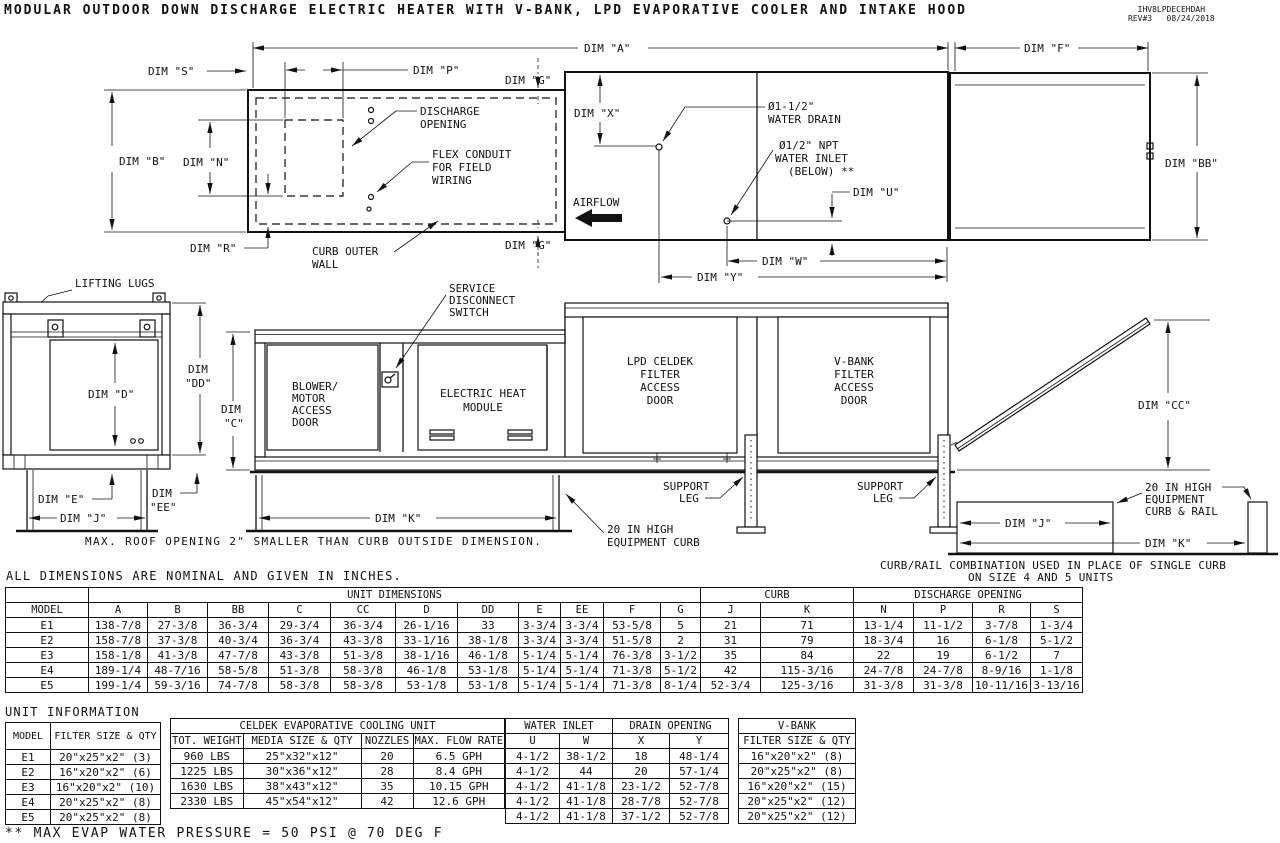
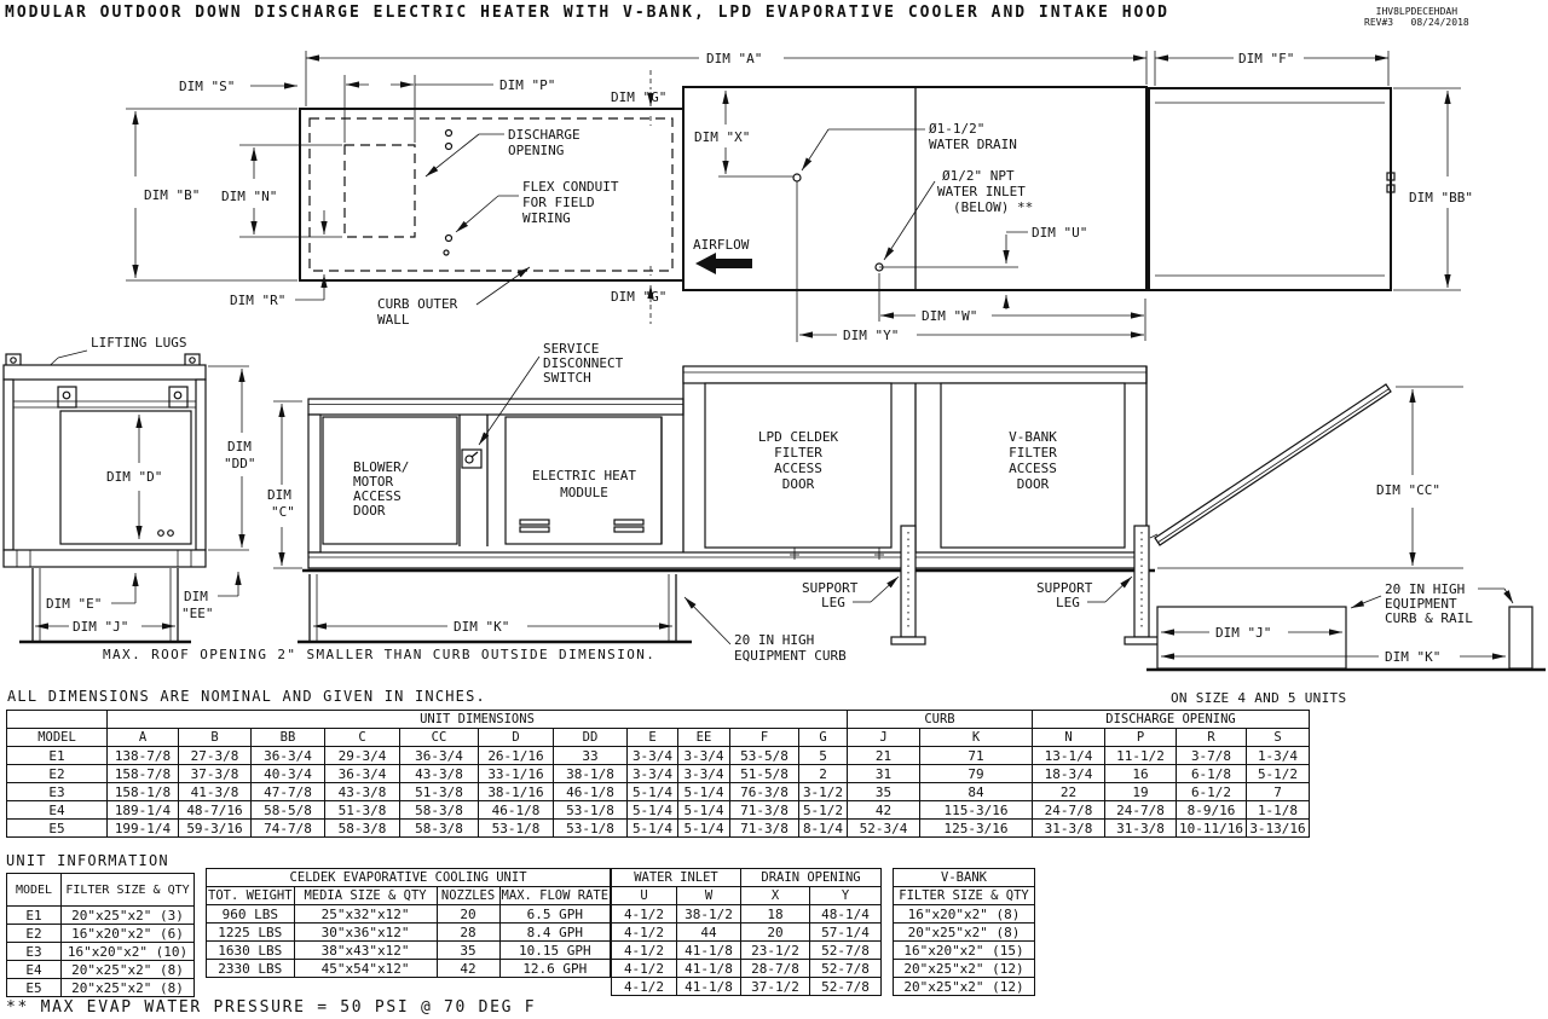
  MODULAR OUTDOOR DOWN DISCHARGE ELECTRIC HEATER WITH V-BANK, LPD EVAPORATIVE COOLER AND INTAKE HOOD
  IHV8LPDECEHDAH
  REV#3 08/24/2018
  DIM "A"
  DIM "F"
  DIM "S"
  DIM "P"
  DIM "G"
  DIM "G"
  DIM "B"
  DIM "N"
  DIM "R"
  DISCHARGE
  OPENING
  FLEX CONDUIT
  FOR FIELD
  WIRING
  CURB OUTER
  WALL
  DIM "X"
  Ø1-1/2"
  WATER DRAIN
  Ø1/2" NPT
  WATER INLET
  (BELOW) **
  DIM "U"
  AIRFLOW
  DIM "W"
  DIM "Y"
  DIM "BB"
  LIFTING LUGS
  DIM "D"
  DIM "E"
  DIM
  "EE"
  DIM "J"
  DIM
  "DD"
  DIM
  "C"
  BLOWER/
  MOTOR
  ACCESS
  DOOR
  SERVICE
  DISCONNECT
  SWITCH
  ELECTRIC HEAT
  MODULE
  LPD CELDEK
  FILTER
  ACCESS
  DOOR
  V-BANK
  FILTER
  ACCESS
  DOOR
  SUPPORT
  LEG
  SUPPORT
  LEG
  DIM "K"
  20 IN HIGH
  EQUIPMENT CURB
  DIM "CC"
  DIM "J"
  DIM "K"
  20 IN HIGH
  EQUIPMENT
  CURB & RAIL
  MAX. ROOF OPENING 2" SMALLER THAN CURB OUTSIDE DIMENSION.
- CURB/RAIL COMBINATION USED IN PLACE OF SINGLE CURB
  ON SIZE 4 AND 5 UNITS
  ALL DIMENSIONS ARE NOMINAL AND GIVEN IN INCHES.
  	UNIT DIMENSIONS	CURB	DISCHARGE OPENING
  MODEL	A	B	BB	C	CC	D	DD	E	EE	F	G	J	K	N	P	R	S
  E1	138-7/8	27-3/8	36-3/4	29-3/4	36-3/4	26-1/16	33	3-3/4	3-3/4	53-5/8	5	21	71	13-1/4	11-1/2	3-7/8	1-3/4
  E2	158-7/8	37-3/8	40-3/4	36-3/4	43-3/8	33-1/16	38-1/8	3-3/4	3-3/4	51-5/8	2	31	79	18-3/4	16	6-1/8	5-1/2
  E3	158-1/8	41-3/8	47-7/8	43-3/8	51-3/8	38-1/16	46-1/8	5-1/4	5-1/4	76-3/8	3-1/2	35	84	22	19	6-1/2	7
  E4	189-1/4	48-7/16	58-5/8	51-3/8	58-3/8	46-1/8	53-1/8	5-1/4	5-1/4	71-3/8	5-1/2	42	115-3/16	24-7/8	24-7/8	8-9/16	1-1/8
  E5	199-1/4	59-3/16	74-7/8	58-3/8	58-3/8	53-1/8	53-1/8	5-1/4	5-1/4	71-3/8	8-1/4	52-3/4	125-3/16	31-3/8	31-3/8	10-11/16	3-13/16
  UNIT INFORMATION
  MODEL	FILTER SIZE & QTY
  E1	20"x25"x2" (3)
  E2	16"x20"x2" (6)
  E3	16"x20"x2" (10)
  E4	20"x25"x2" (8)
  E5	20"x25"x2" (8)
  CELDEK EVAPORATIVE COOLING UNIT
  TOT. WEIGHT	MEDIA SIZE & QTY	NOZZLES	MAX. FLOW RATE
  960 LBS	25"x32"x12"	20	6.5 GPH
  1225 LBS	30"x36"x12"	28	8.4 GPH
  1630 LBS	38"x43"x12"	35	10.15 GPH
  2330 LBS	45"x54"x12"	42	12.6 GPH
  WATER INLET	DRAIN OPENING
  U	W	X	Y
  4-1/2	38-1/2	18	48-1/4
  4-1/2	44	20	57-1/4
  4-1/2	41-1/8	23-1/2	52-7/8
  4-1/2	41-1/8	28-7/8	52-7/8
  4-1/2	41-1/8	37-1/2	52-7/8
  V-BANK
  FILTER SIZE & QTY
  16"x20"x2" (8)
  20"x25"x2" (8)
  16"x20"x2" (15)
  20"x25"x2" (12)
  20"x25"x2" (12)
  ** MAX EVAP WATER PRESSURE = 50 PSI @ 70 DEG F
